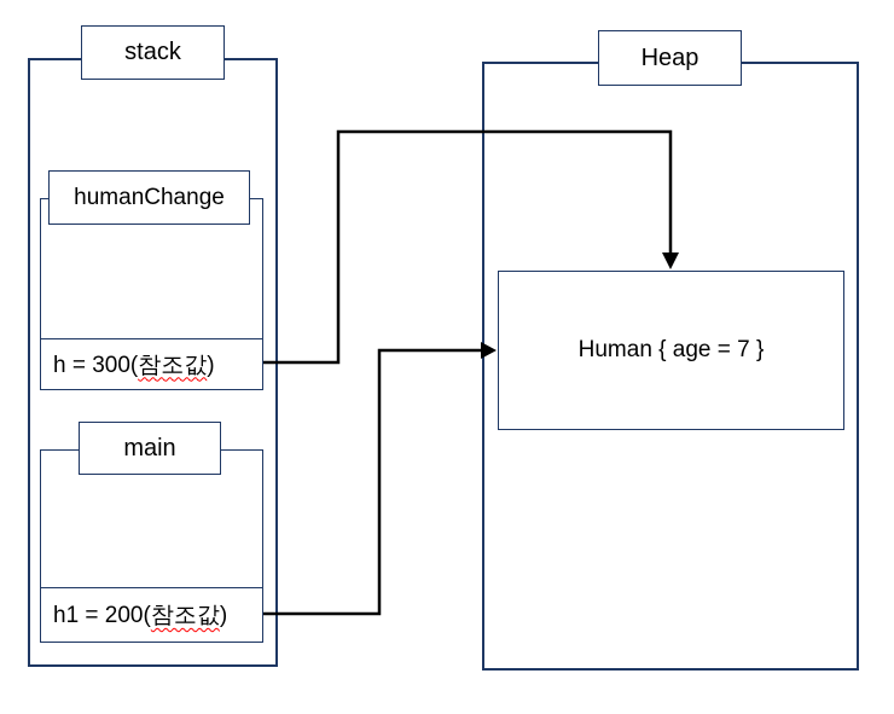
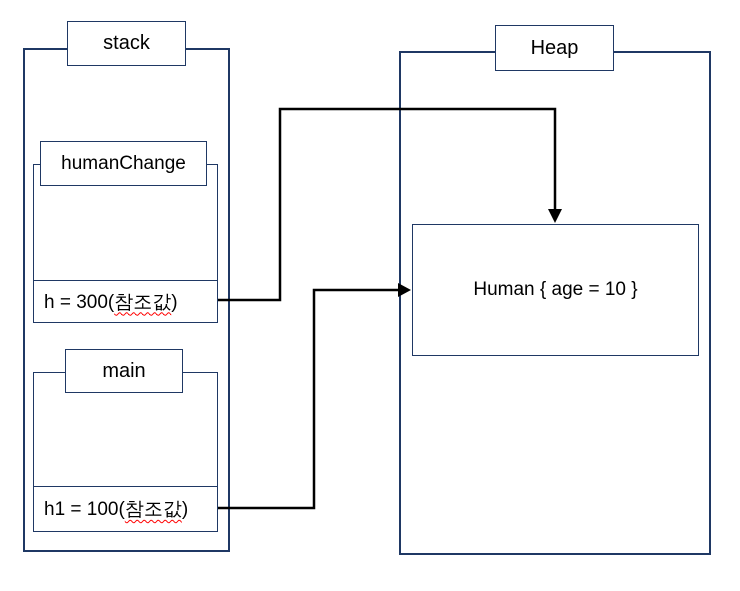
  h = 300(참조값)
  humanChange
- h1 = 200(참조값)
+ h1 = 100(참조값)
  main
  stack
  Heap
- Human { age = 7 }
+ Human { age = 10 }
